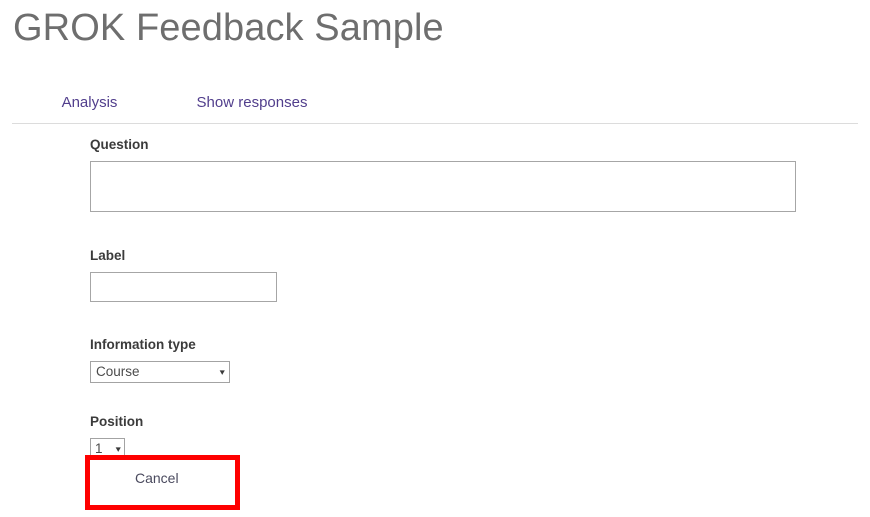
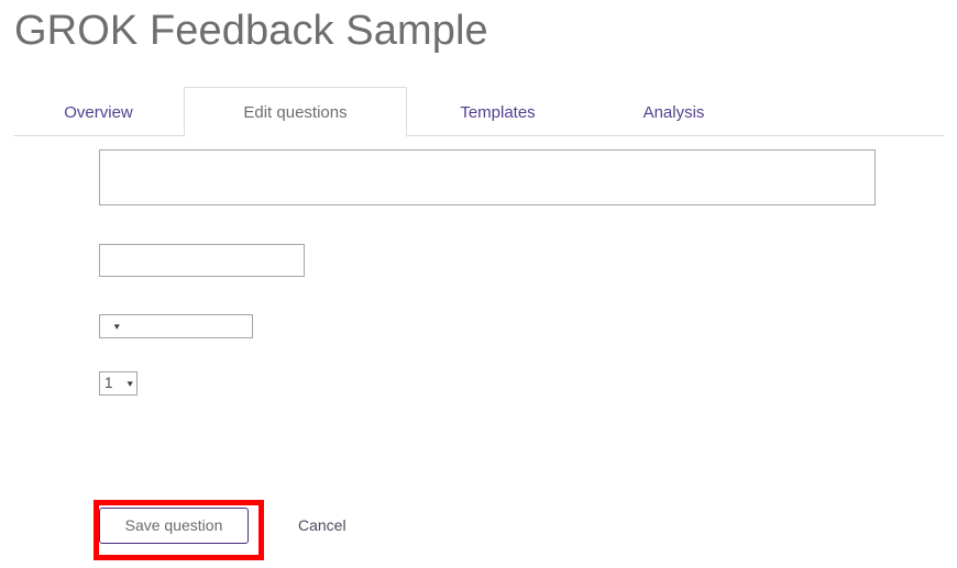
  GROK Feedback Sample
+ Overview
+ Edit questions
+ Templates
  Analysis
- Show responses
- Question
- Label
- Information type
- Course
  ▾
- Position
  1
  ▾
+ Save question
  Cancel
